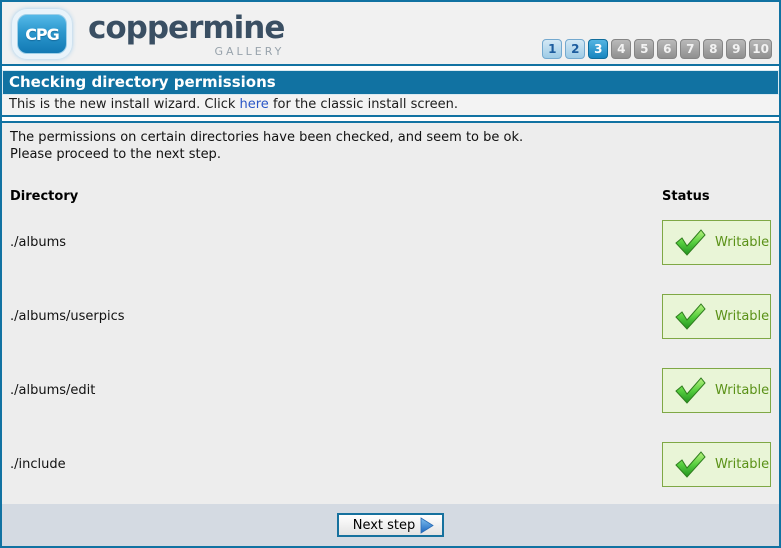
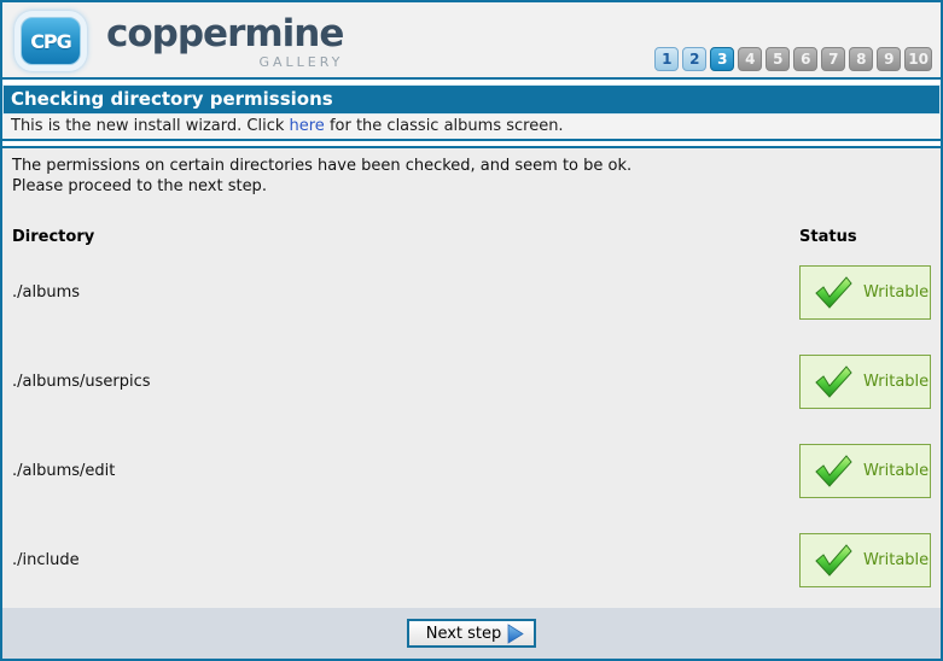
  CPG
  coppermine
  GALLERY
  1
  2
  3
  4
  5
  6
  7
  8
  9
  10
  Checking directory permissions
- This is the new install wizard. Click here for the classic install screen.
+ This is the new install wizard. Click here for the classic albums screen.
  The permissions on certain directories have been checked, and seem to be ok.
  Please proceed to the next step.
  Directory
  Status
  ./albums
  Writable
  ./albums/userpics
  Writable
  ./albums/edit
  Writable
  ./include
  Writable
  Next step
